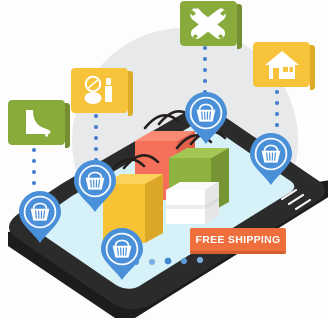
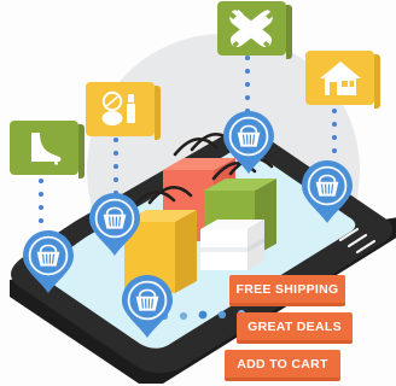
  FREE SHIPPING
+ GREAT DEALS
+ ADD TO CART
